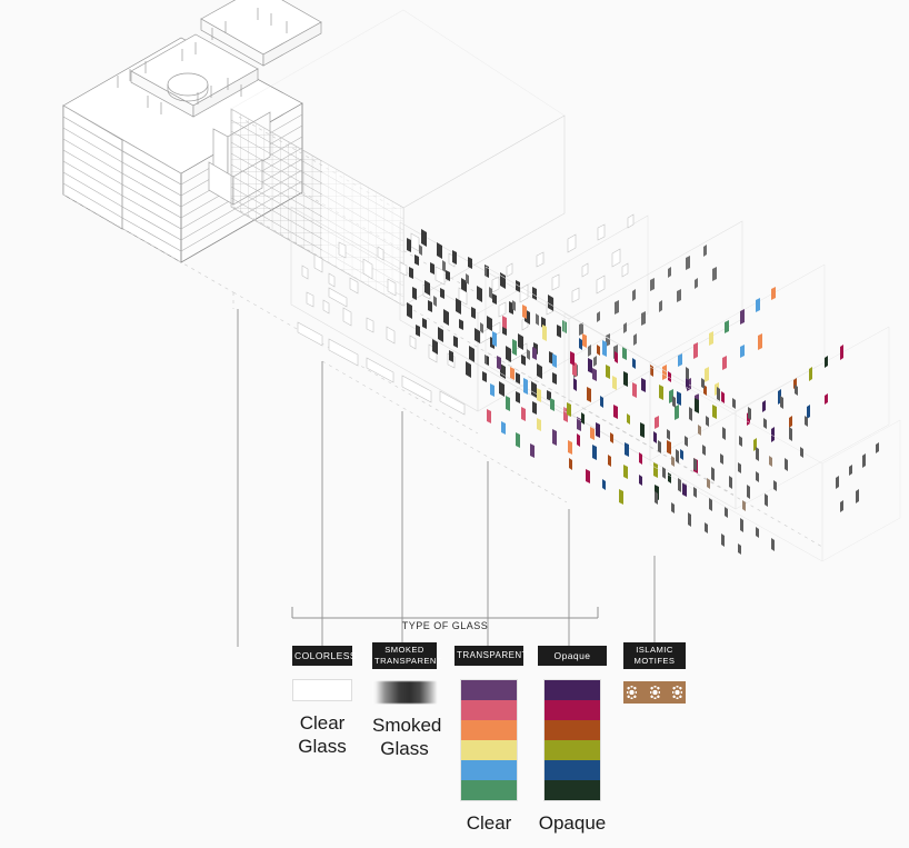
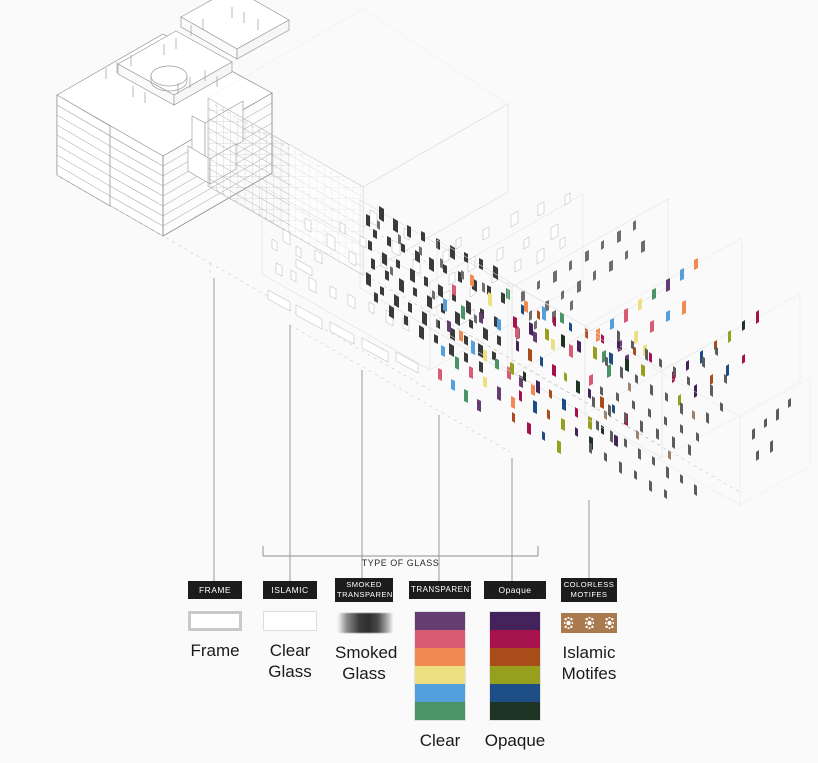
  TYPE OF GLASS
+ FRAME
+ Frame
- COLORLESS
+ ISLAMIC
  Clear
  Glass
  SMOKED
  TRANSPARENT
  Smoked
  Glass
  TRANSPARENT
  Clear
  Opaque
  Opaque
- ISLAMIC
+ COLORLESS
  MOTIFES
+ Islamic
+ Motifes
